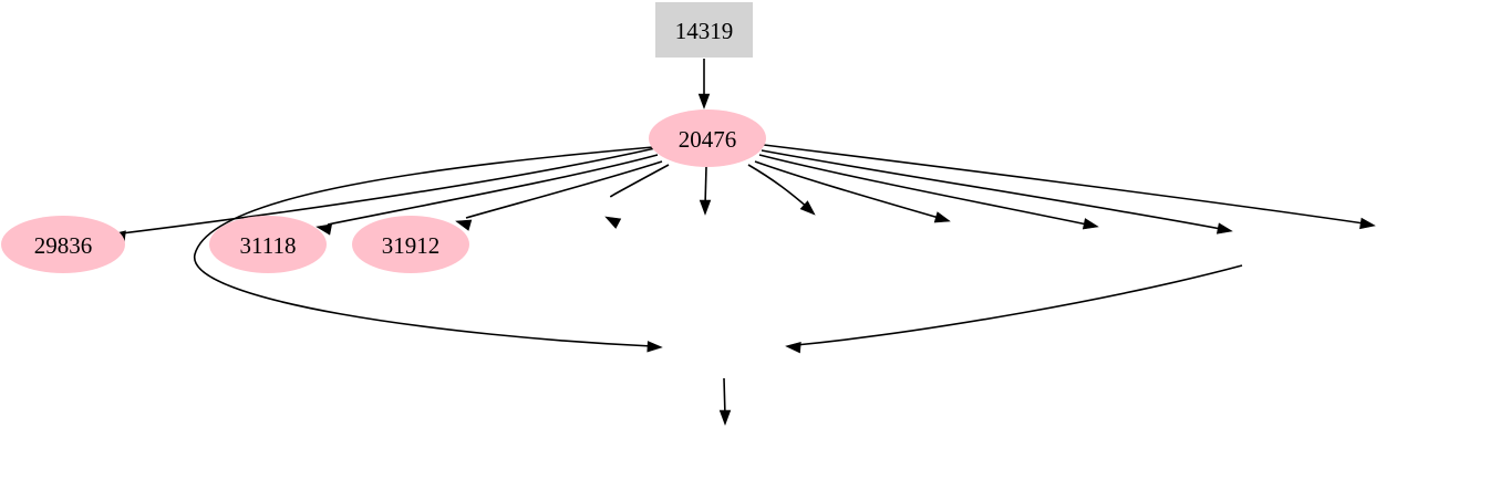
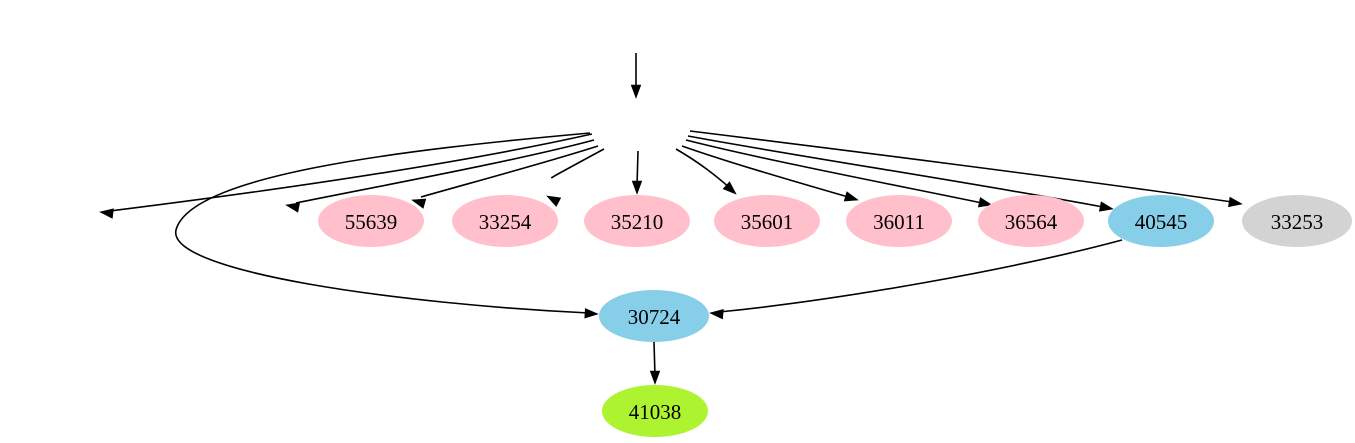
- 14319
- 20476
- 29836
- 31118
- 31912
+ 55639
+ 33254
+ 35210
+ 35601
+ 36011
+ 36564
+ 40545
+ 33253
+ 30724
+ 41038
